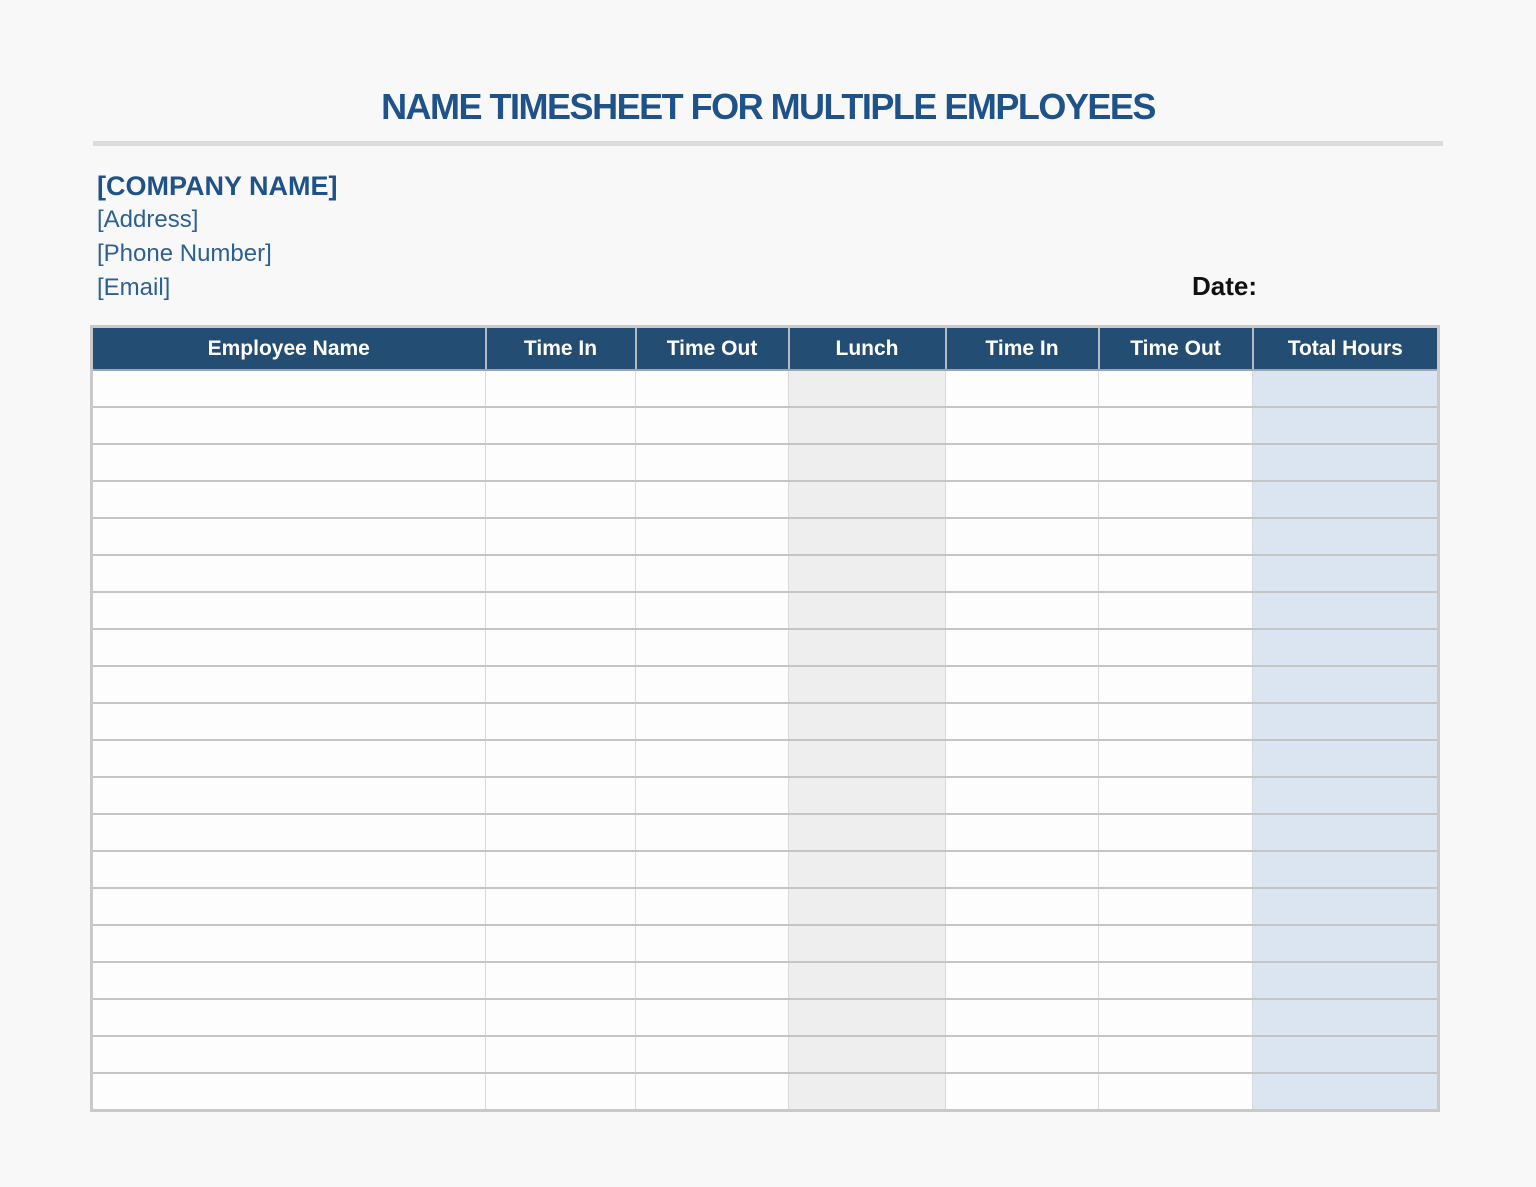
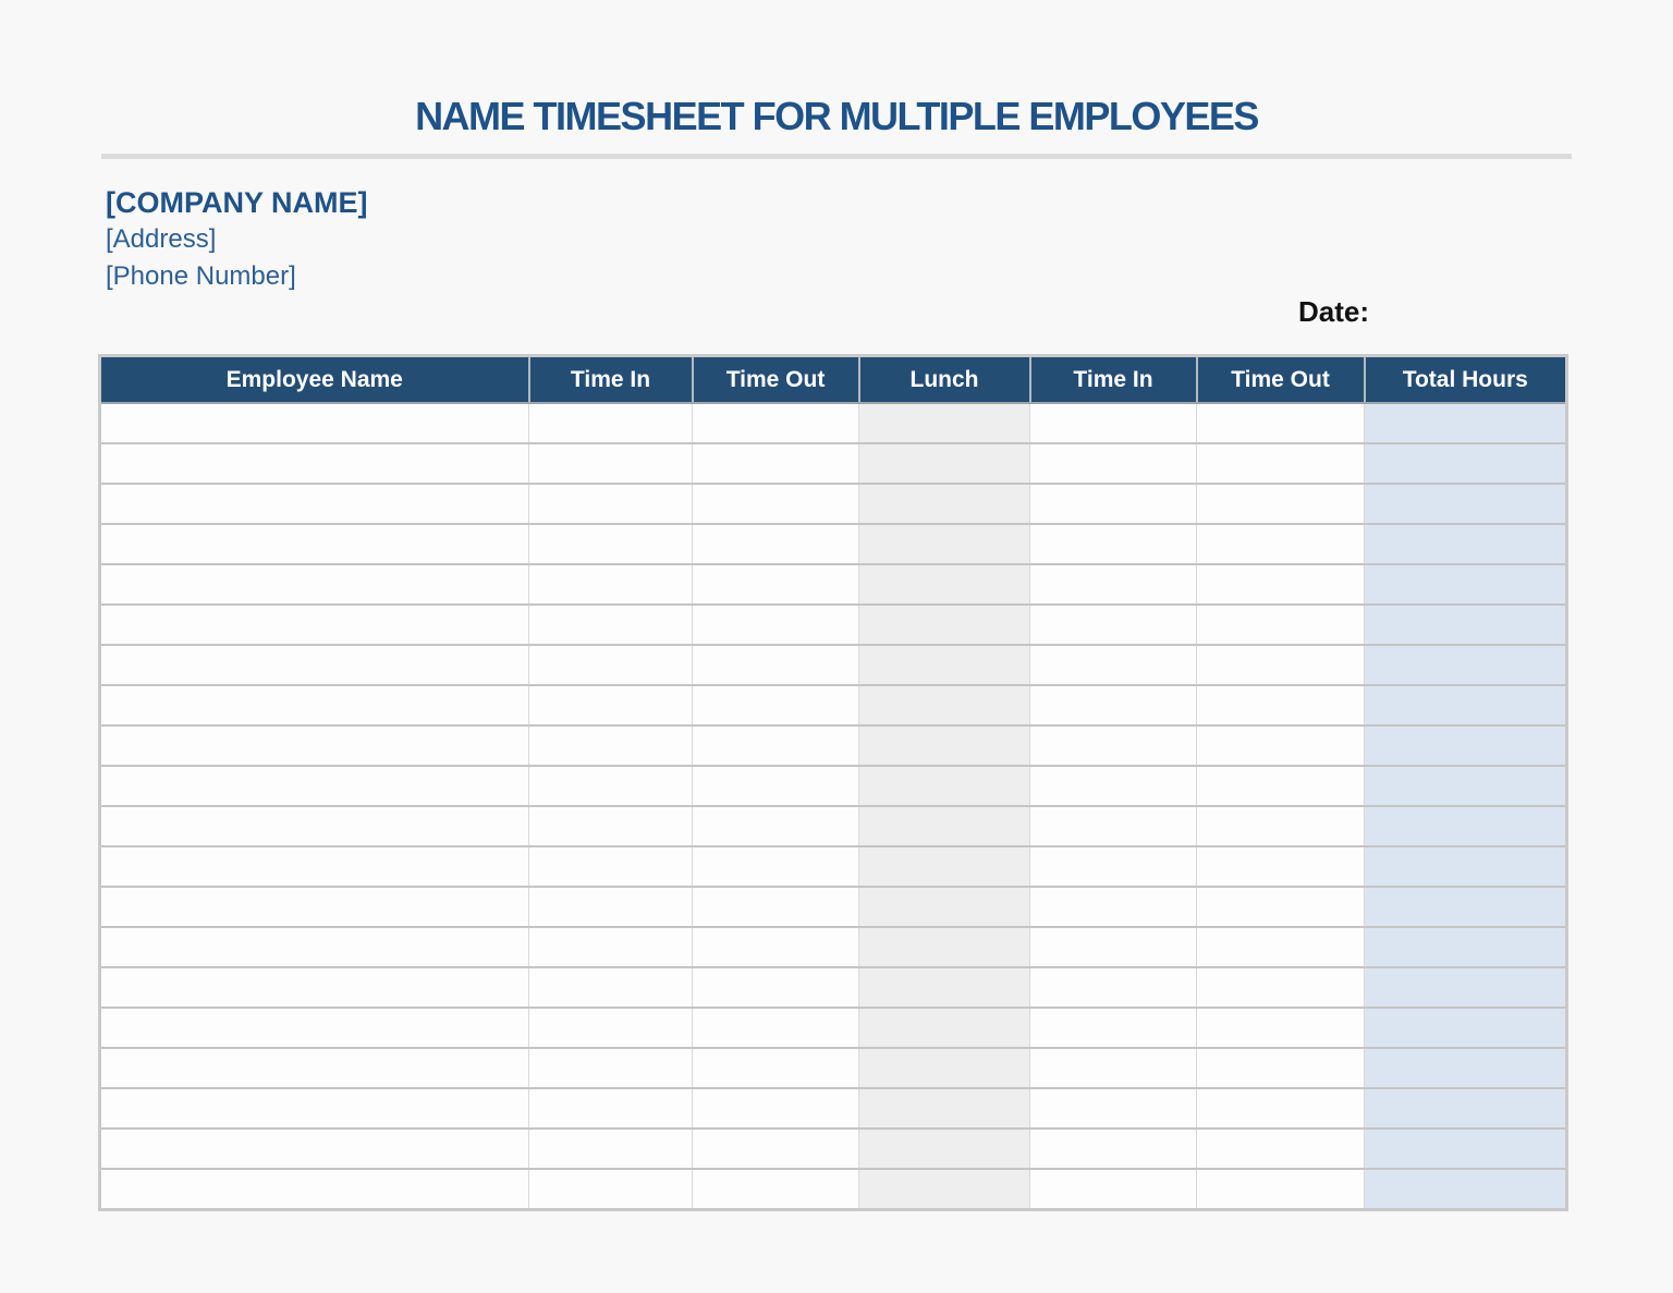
  NAME TIMESHEET FOR MULTIPLE EMPLOYEES
  [COMPANY NAME]
  [Address]
  [Phone Number]
- [Email]
  Date:
  Employee Name	Time In	Time Out	Lunch	Time In	Time Out	Total Hours
